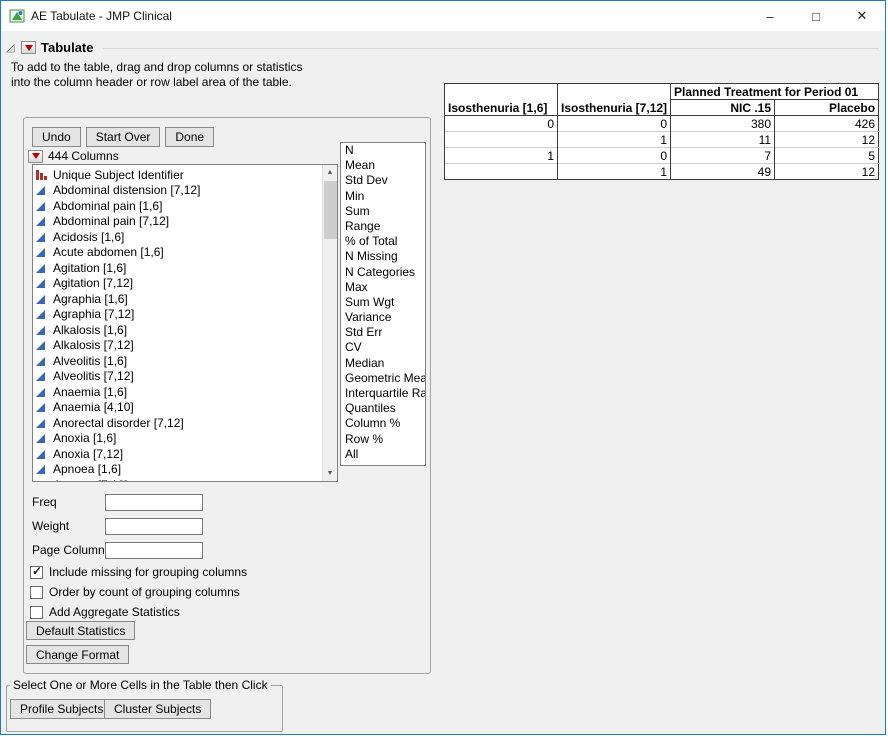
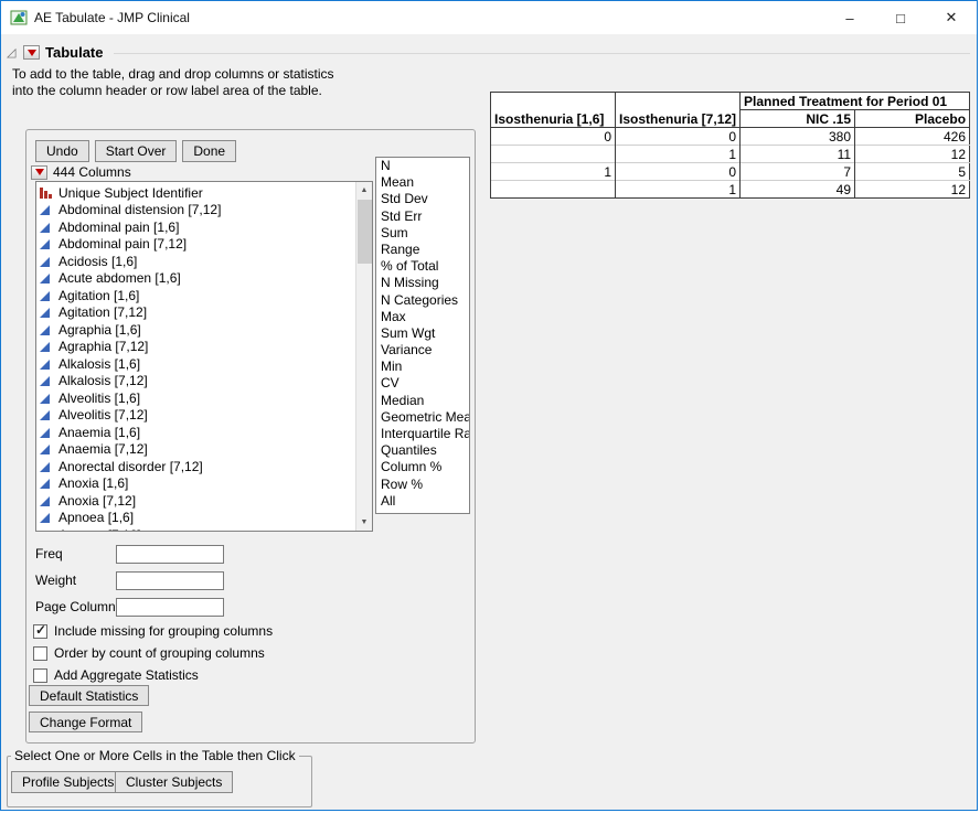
  AE Tabulate - JMP Clinical
  –
  □
  ✕
  ◿
  Tabulate
  To add to the table, drag and drop columns or statistics
  into the column header or row label area of the table.
  Undo
  Start Over
  Done
  444 Columns
  Unique Subject Identifier
  Abdominal distension [7,12]
  Abdominal pain [1,6]
  Abdominal pain [7,12]
  Acidosis [1,6]
  Acute abdomen [1,6]
  Agitation [1,6]
  Agitation [7,12]
  Agraphia [1,6]
  Agraphia [7,12]
  Alkalosis [1,6]
  Alkalosis [7,12]
  Alveolitis [1,6]
  Alveolitis [7,12]
  Anaemia [1,6]
- Anaemia [4,10]
+ Anaemia [7,12]
  Anorectal disorder [7,12]
  Anoxia [1,6]
  Anoxia [7,12]
  Apnoea [1,6]
  N
  Mean
  Std Dev
- Min
+ Std Err
  Sum
  Range
  % of Total
  N Missing
  N Categories
  Max
  Sum Wgt
  Variance
- Std Err
+ Min
  CV
  Median
  Geometric Mea
  Interquartile Ra
  Quantiles
  Column %
  Row %
  All
  Freq
  Weight
  Page Column
  ✓
  Include missing for grouping columns
  Order by count of grouping columns
  Add Aggregate Statistics
  Default Statistics
  Change Format
  Select One or More Cells in the Table then Click
  Profile Subjects
  Cluster Subjects
  Isosthenuria [1,6]	Isosthenuria [7,12]	Planned Treatment for Period 01
  NIC .15	Placebo
  0	0	380	426
  	1	11	12
  1	0	7	5
  	1	49	12
